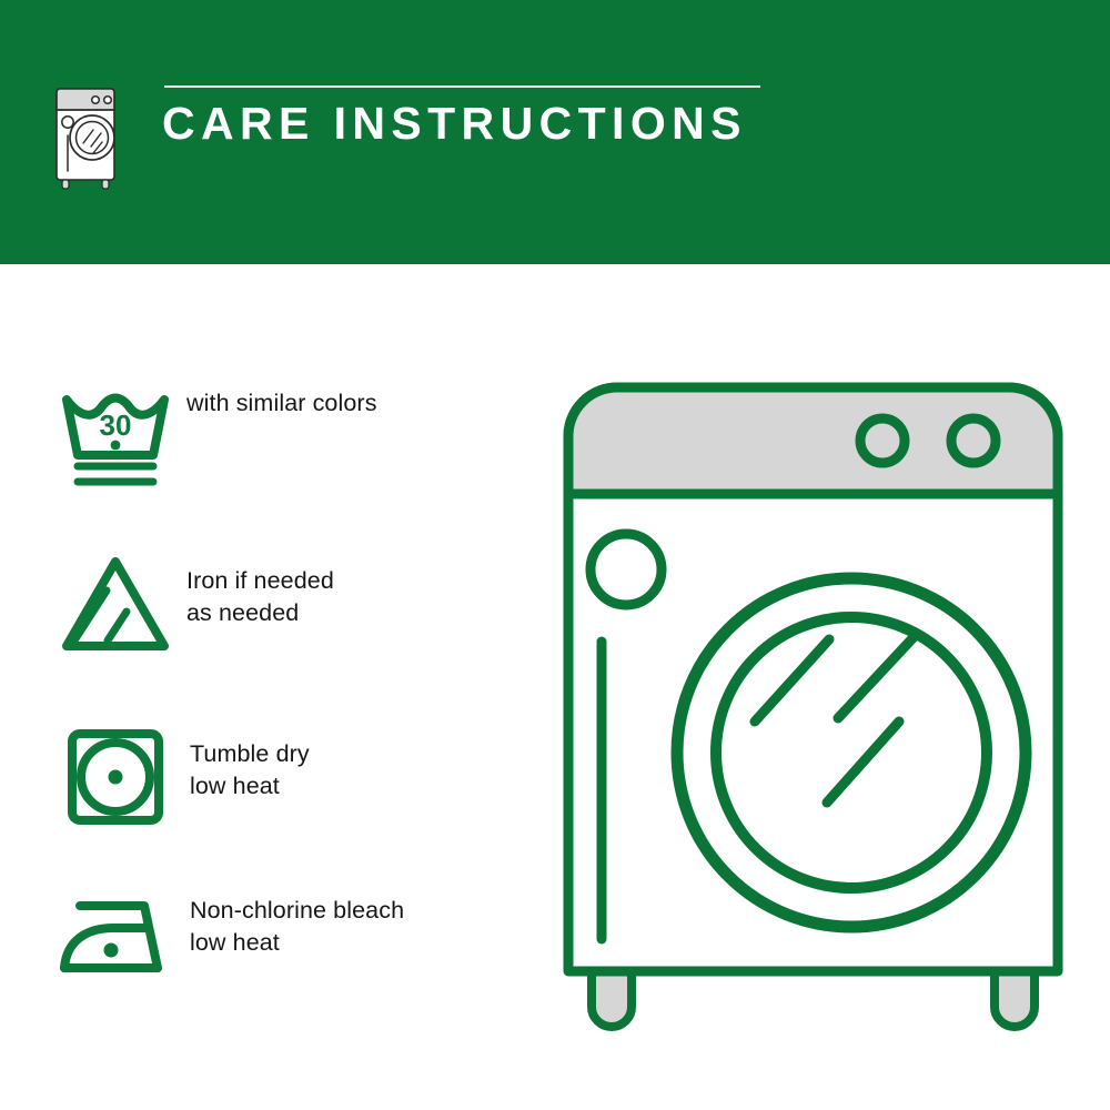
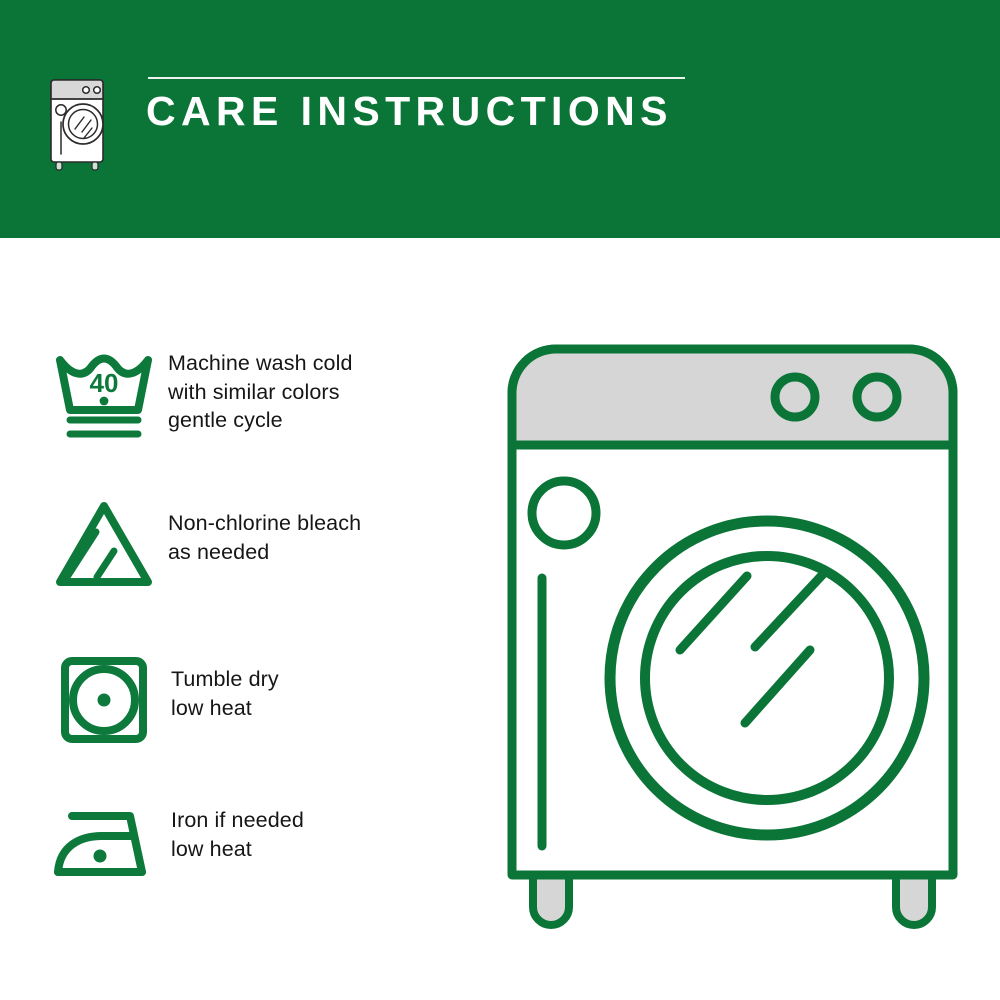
  CARE INSTRUCTIONS
- 30
+ 40
+ Machine wash cold
  with similar colors
+ gentle cycle
- Iron if needed
+ Non-chlorine bleach
  as needed
  Tumble dry
  low heat
- Non-chlorine bleach
+ Iron if needed
  low heat
